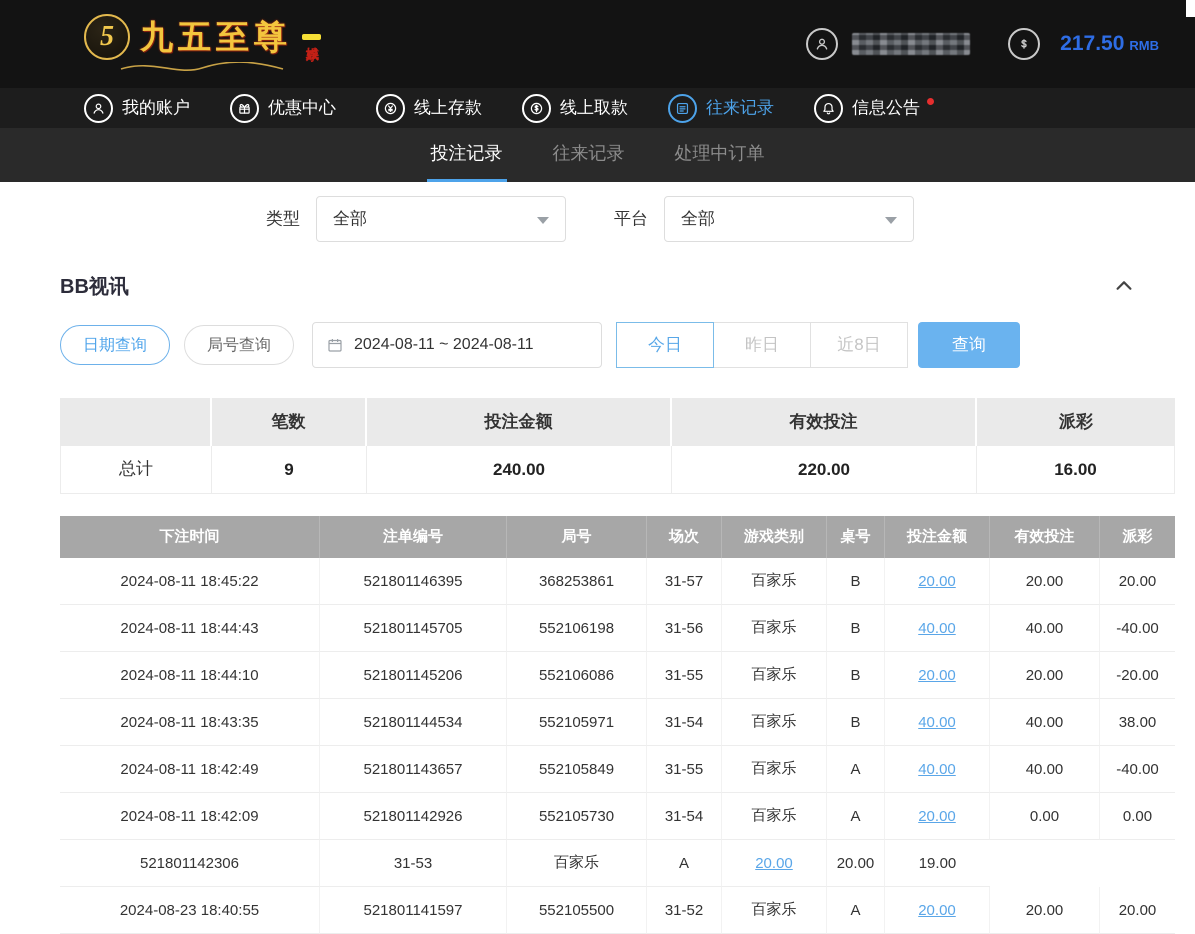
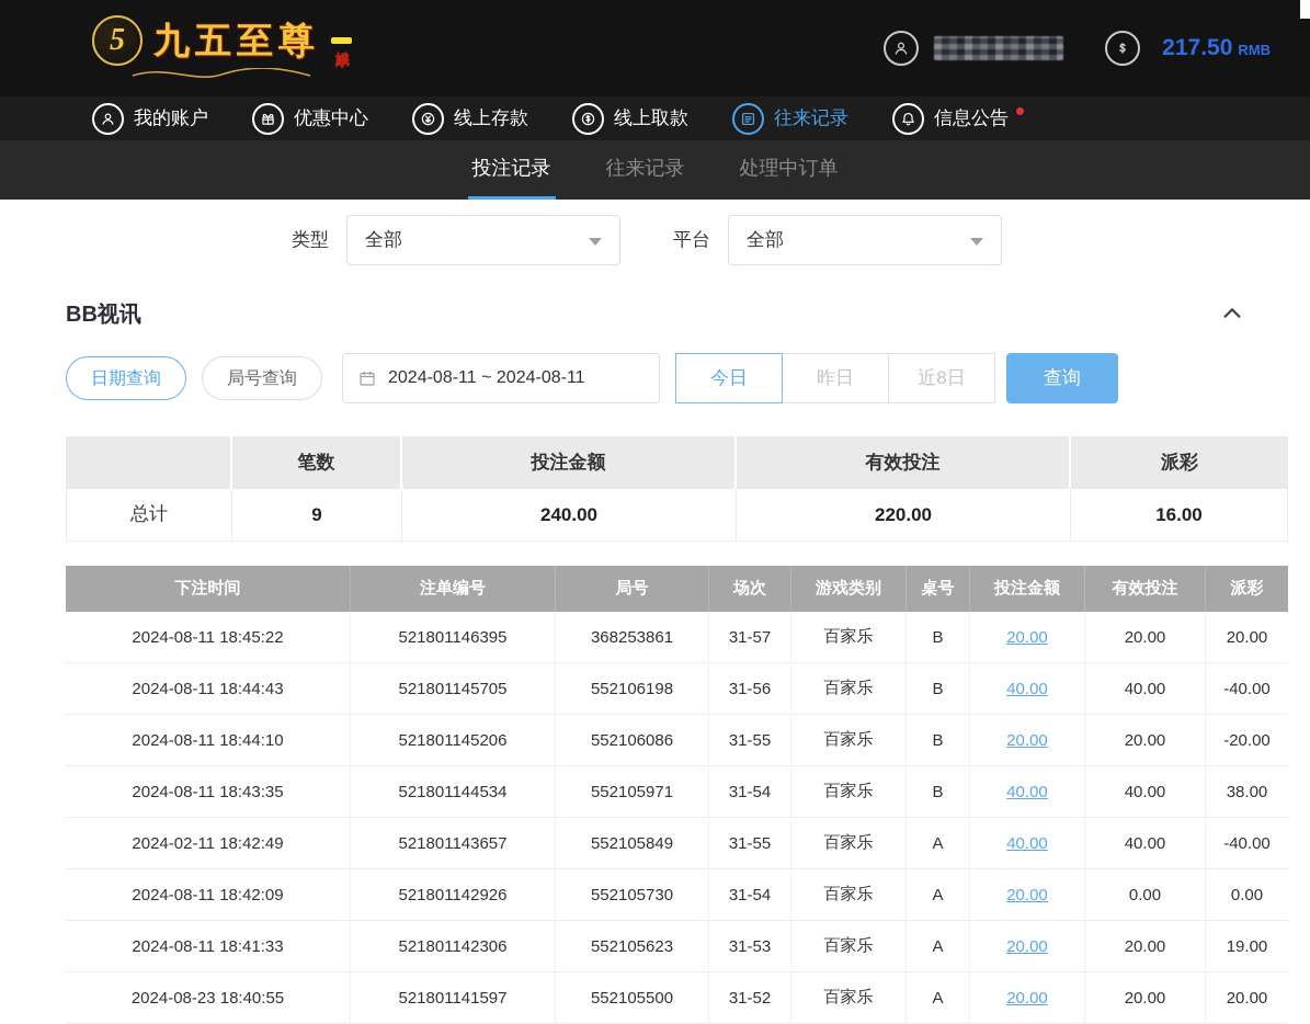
  5
  九五至尊
  217.50
  RMB
  我的账户
  优惠中心
  线上存款
  线上取款
  往来记录
  信息公告
  投注记录
  往来记录
  处理中订单
  类型
  全部
  平台
  全部
  BB视讯
  日期查询
  局号查询
  2024-08-11 ~ 2024-08-11
  今日
  昨日
  近8日
  查询
  笔数
  投注金额
  有效投注
  派彩
  总计
  9
  240.00
  220.00
  16.00
  下注时间
  注单编号
  局号
  场次
  游戏类别
  桌号
  投注金额
  有效投注
  派彩
  2024-08-11 18:45:22
  521801146395
  368253861
  31-57
  百家乐
  B
  20.00
  20.00
  20.00
  2024-08-11 18:44:43
  521801145705
  552106198
  31-56
  百家乐
  B
  40.00
  40.00
  -40.00
  2024-08-11 18:44:10
  521801145206
  552106086
  31-55
  百家乐
  B
  20.00
  20.00
  -20.00
  2024-08-11 18:43:35
  521801144534
  552105971
  31-54
  百家乐
  B
  40.00
  40.00
  38.00
- 2024-08-11 18:42:49
+ 2024-02-11 18:42:49
  521801143657
  552105849
  31-55
  百家乐
  A
  40.00
  40.00
  -40.00
  2024-08-11 18:42:09
  521801142926
  552105730
  31-54
  百家乐
  A
  20.00
  0.00
  0.00
+ 2024-08-11 18:41:33
  521801142306
+ 552105623
  31-53
  百家乐
  A
  20.00
  20.00
  19.00
  2024-08-23 18:40:55
  521801141597
  552105500
  31-52
  百家乐
  A
  20.00
  20.00
  20.00
